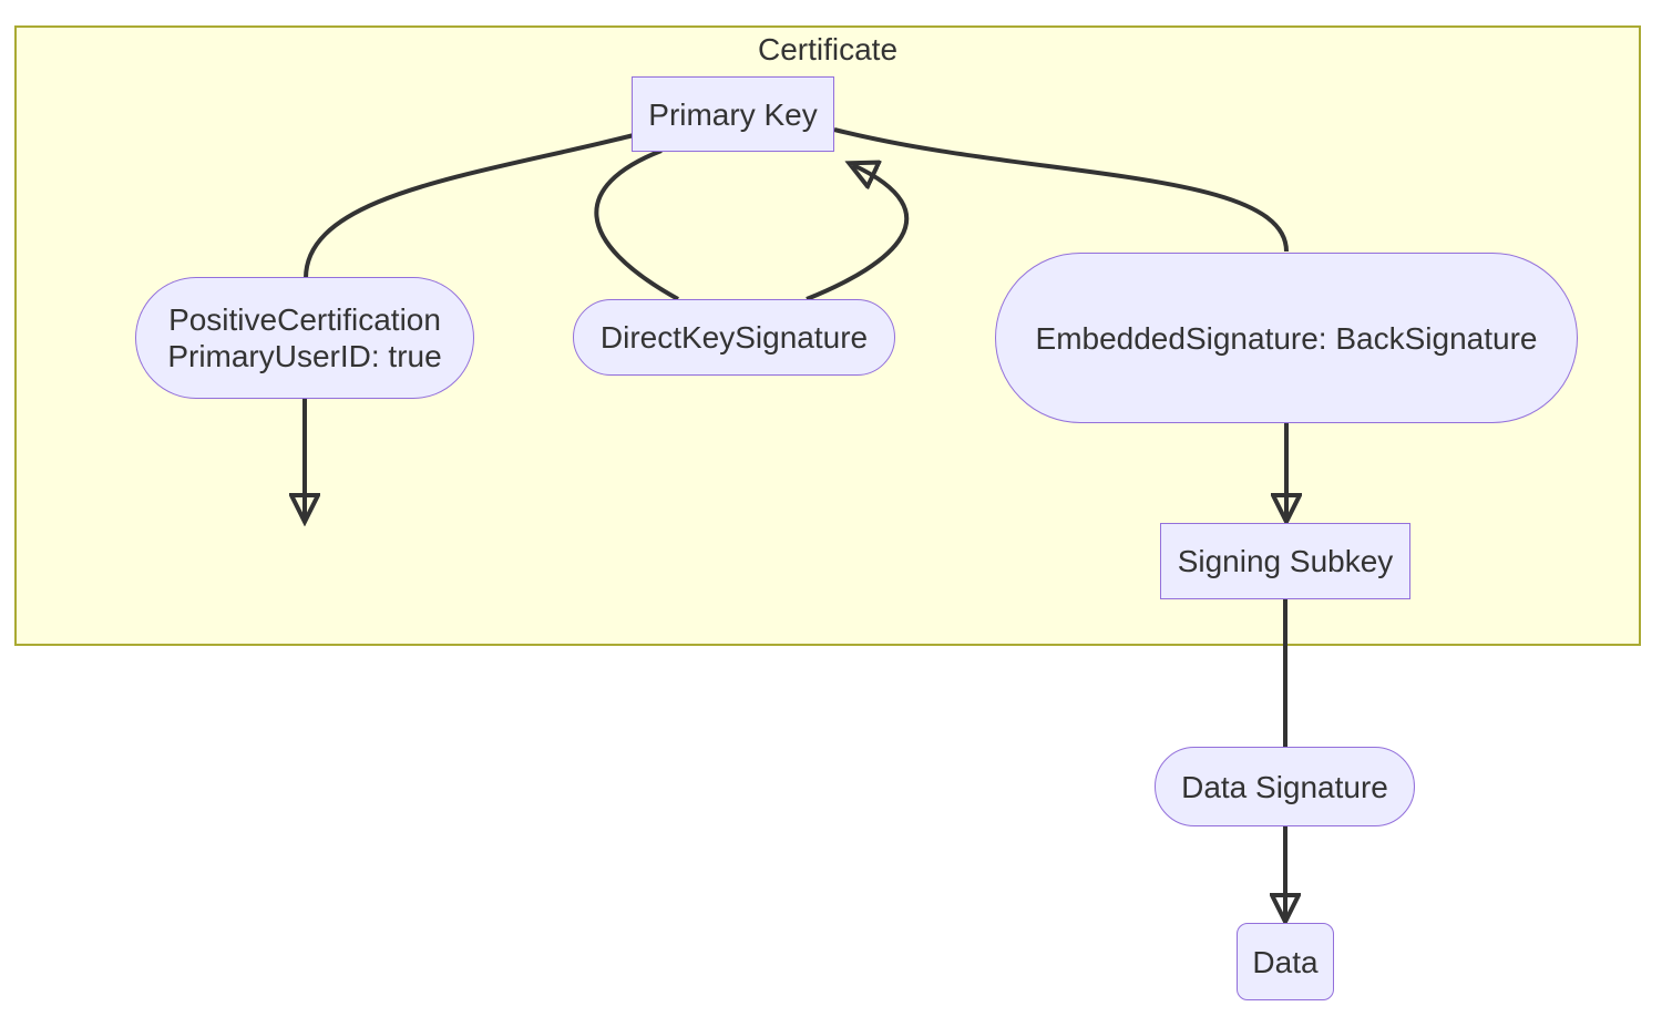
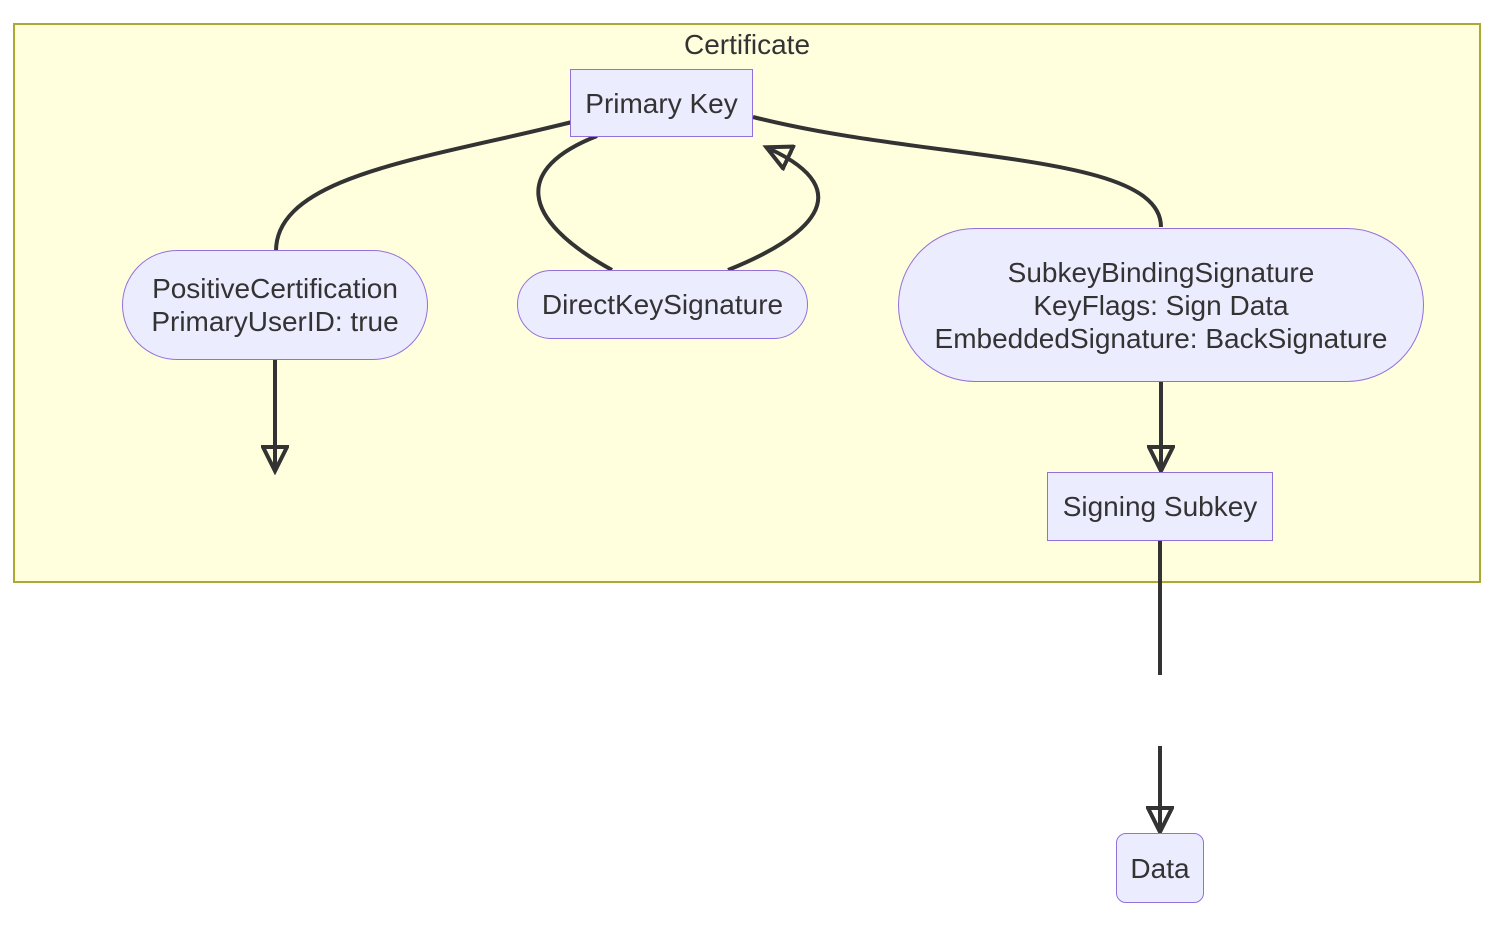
  Certificate
  Primary Key
  PositiveCertification
  PrimaryUserID: true
  DirectKeySignature
+ SubkeyBindingSignature
+ KeyFlags: Sign Data
  EmbeddedSignature: BackSignature
  Signing Subkey
- Data Signature
  Data
